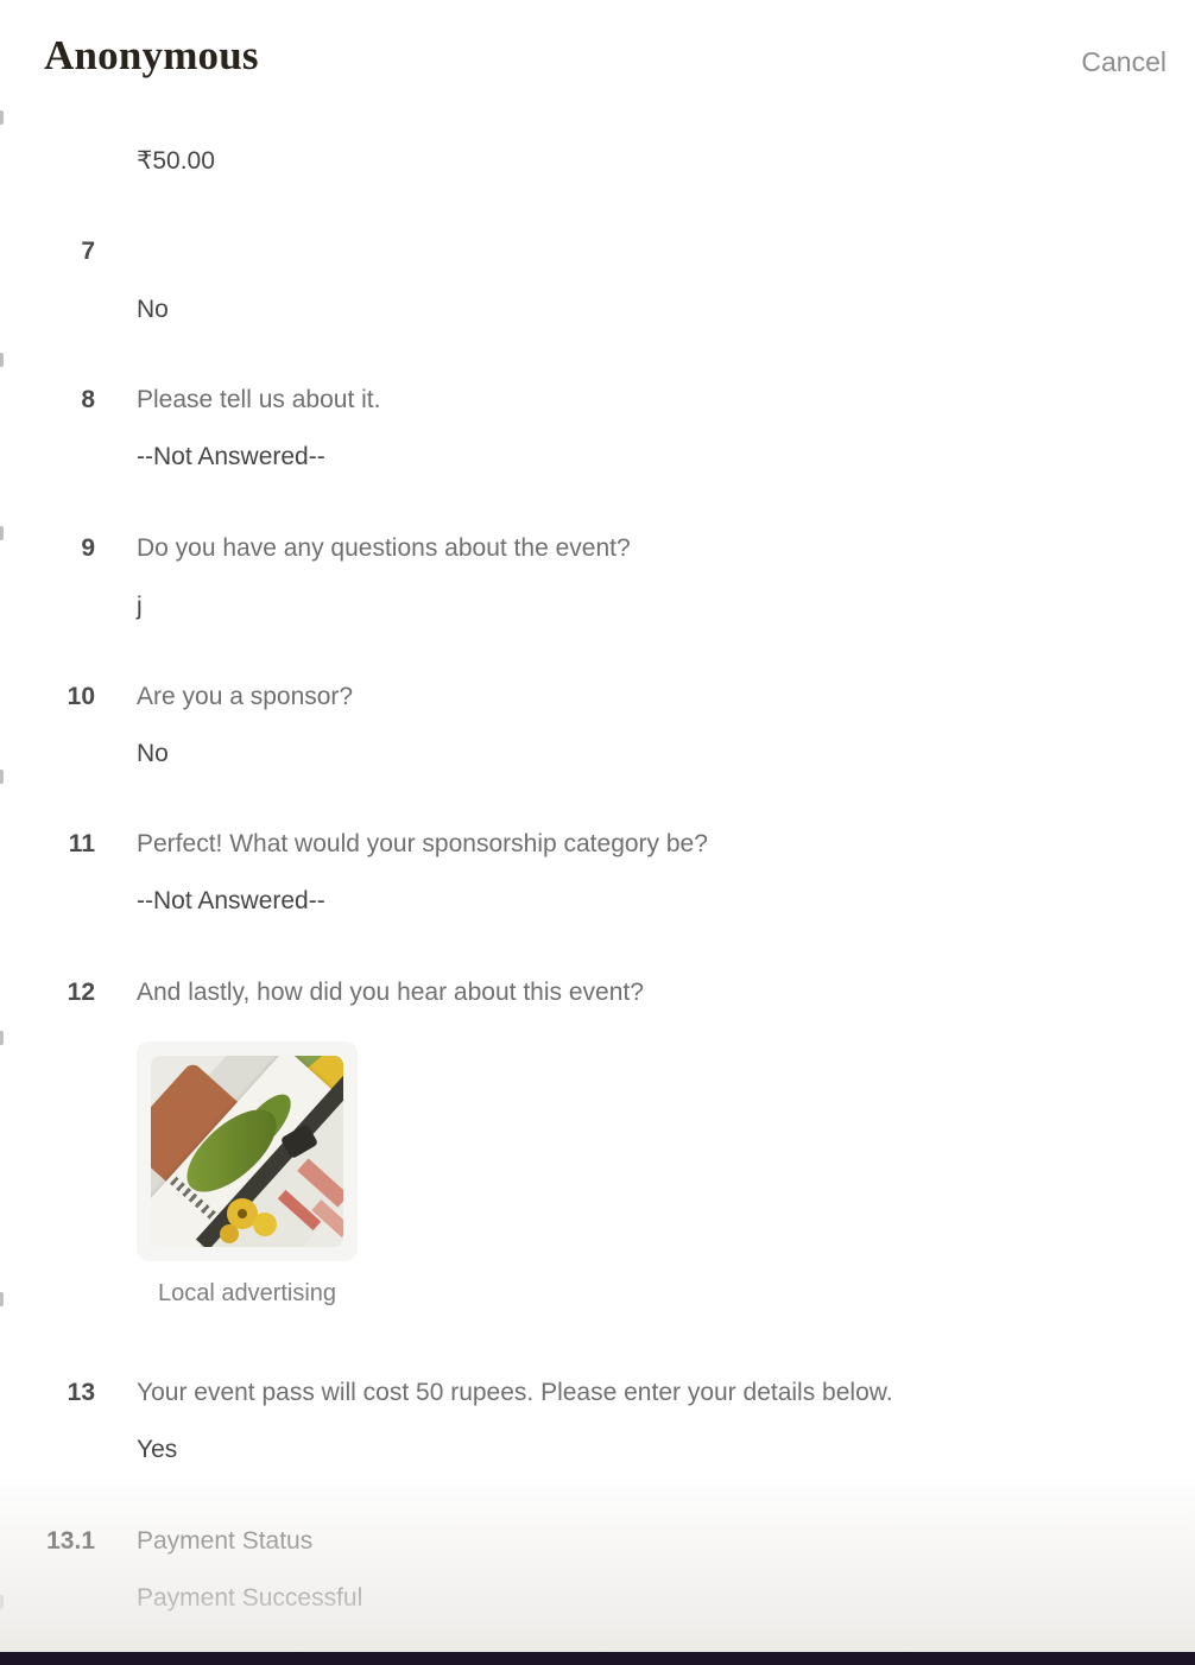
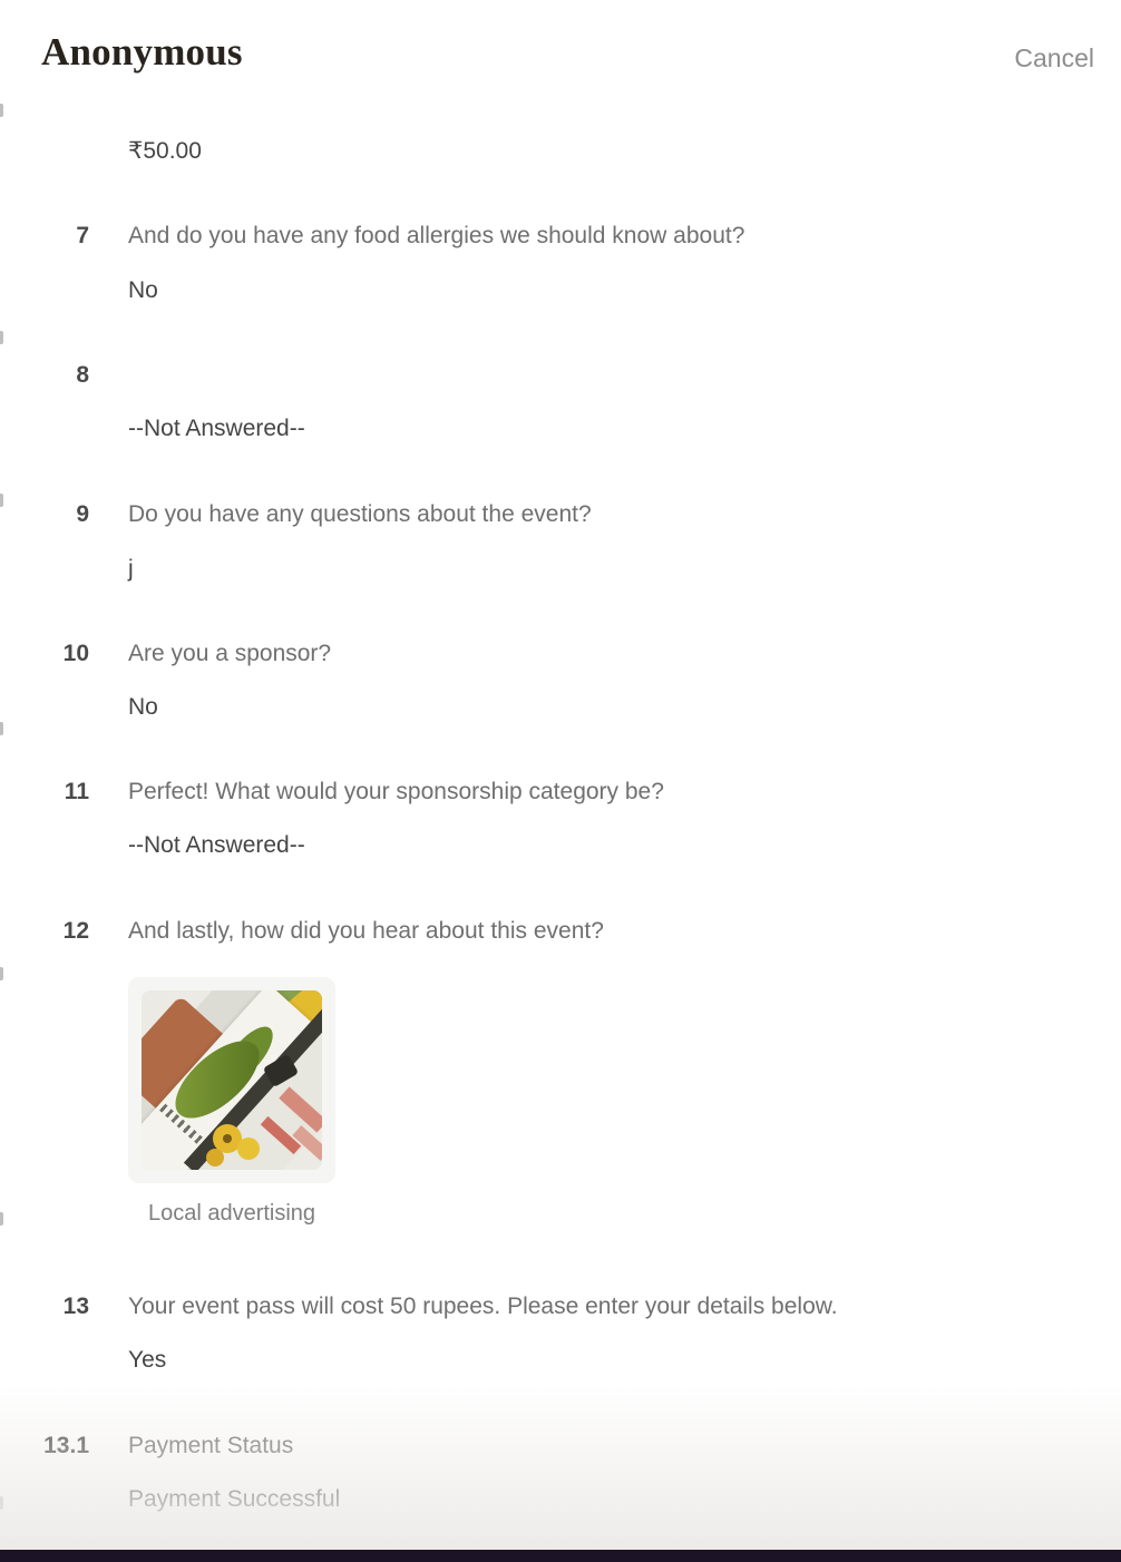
  Anonymous
  Cancel
  ₹50.00
  7
+ And do you have any food allergies we should know about?
  No
  8
- Please tell us about it.
  --Not Answered--
  9
  Do you have any questions about the event?
  j
  10
  Are you a sponsor?
  No
  11
  Perfect! What would your sponsorship category be?
  --Not Answered--
  12
  And lastly, how did you hear about this event?
  Local advertising
  13
  Your event pass will cost 50 rupees. Please enter your details below.
  Yes
